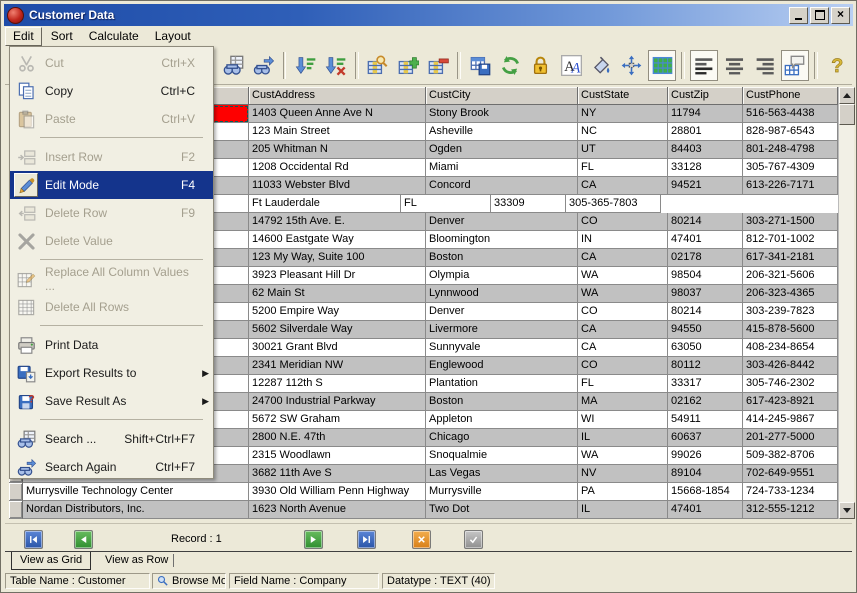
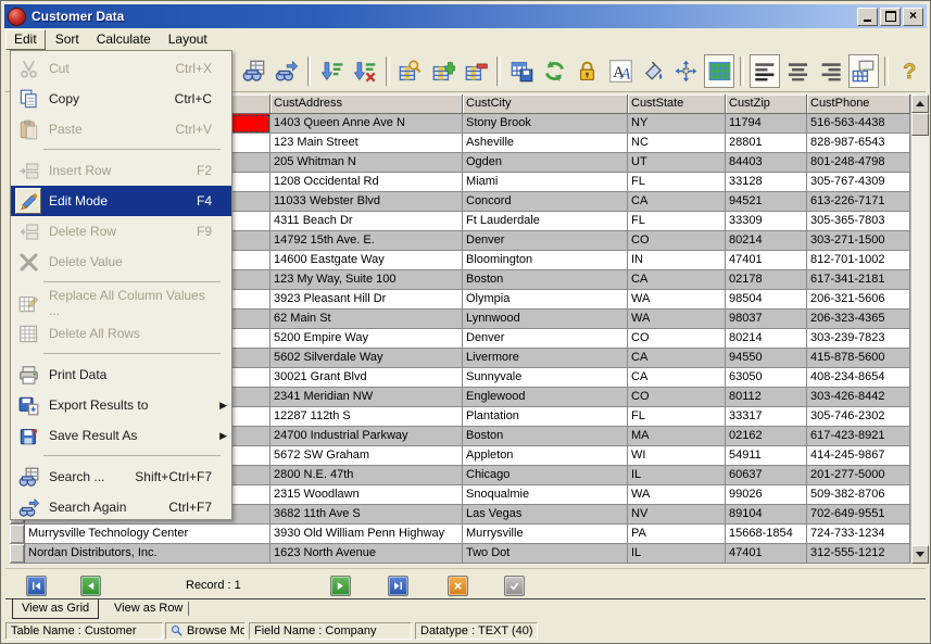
  Customer Data
  ×
  Edit
  Sort
  Calculate
  Layout
  A
  A
  ?
  CustAddress
  CustCity
  CustState
  CustZip
  CustPhone
  1403 Queen Anne Ave N
  Stony Brook
  NY
  11794
  516-563-4438
  123 Main Street
  Asheville
  NC
  28801
  828-987-6543
  205 Whitman N
  Ogden
  UT
  84403
  801-248-4798
  1208 Occidental Rd
  Miami
  FL
  33128
  305-767-4309
  11033 Webster Blvd
  Concord
  CA
  94521
  613-226-7171
+ 4311 Beach Dr
  Ft Lauderdale
  FL
  33309
  305-365-7803
  14792 15th Ave. E.
  Denver
  CO
  80214
  303-271-1500
  14600 Eastgate Way
  Bloomington
  IN
  47401
  812-701-1002
  123 My Way, Suite 100
  Boston
  CA
  02178
  617-341-2181
  3923 Pleasant Hill Dr
  Olympia
  WA
  98504
  206-321-5606
  62 Main St
  Lynnwood
  WA
  98037
  206-323-4365
  5200 Empire Way
  Denver
  CO
  80214
  303-239-7823
  5602 Silverdale Way
  Livermore
  CA
  94550
  415-878-5600
  30021 Grant Blvd
  Sunnyvale
  CA
  63050
  408-234-8654
  2341 Meridian NW
  Englewood
  CO
  80112
  303-426-8442
  12287 112th S
  Plantation
  FL
  33317
  305-746-2302
  24700 Industrial Parkway
  Boston
  MA
  02162
  617-423-8921
  5672 SW Graham
  Appleton
  WI
  54911
  414-245-9867
  2800 N.E. 47th
  Chicago
  IL
  60637
  201-277-5000
  2315 Woodlawn
  Snoqualmie
  WA
  99026
  509-382-8706
  3682 11th Ave S
  Las Vegas
  NV
  89104
  702-649-9551
  Murrysville Technology Center
  3930 Old William Penn Highway
  Murrysville
  PA
  15668-1854
  724-733-1234
  Nordan Distributors, Inc.
  1623 North Avenue
  Two Dot
  IL
  47401
  312-555-1212
  Record : 1
  View as Grid
  View as Row
  Table Name : Customer
  Browse Mo
  Field Name : Company
  Datatype : TEXT (40)
  Cut
  Ctrl+X
  Copy
  Ctrl+C
  Paste
  Ctrl+V
  Insert Row
  F2
  Edit Mode
  F4
  Delete Row
  F9
  Delete Value
  Replace All Column Values ...
  Delete All Rows
  Print Data
  Export Results to
  ▶
  ?
  Save Result As
  ▶
  Search ...
  Shift+Ctrl+F7
  Search Again
  Ctrl+F7
